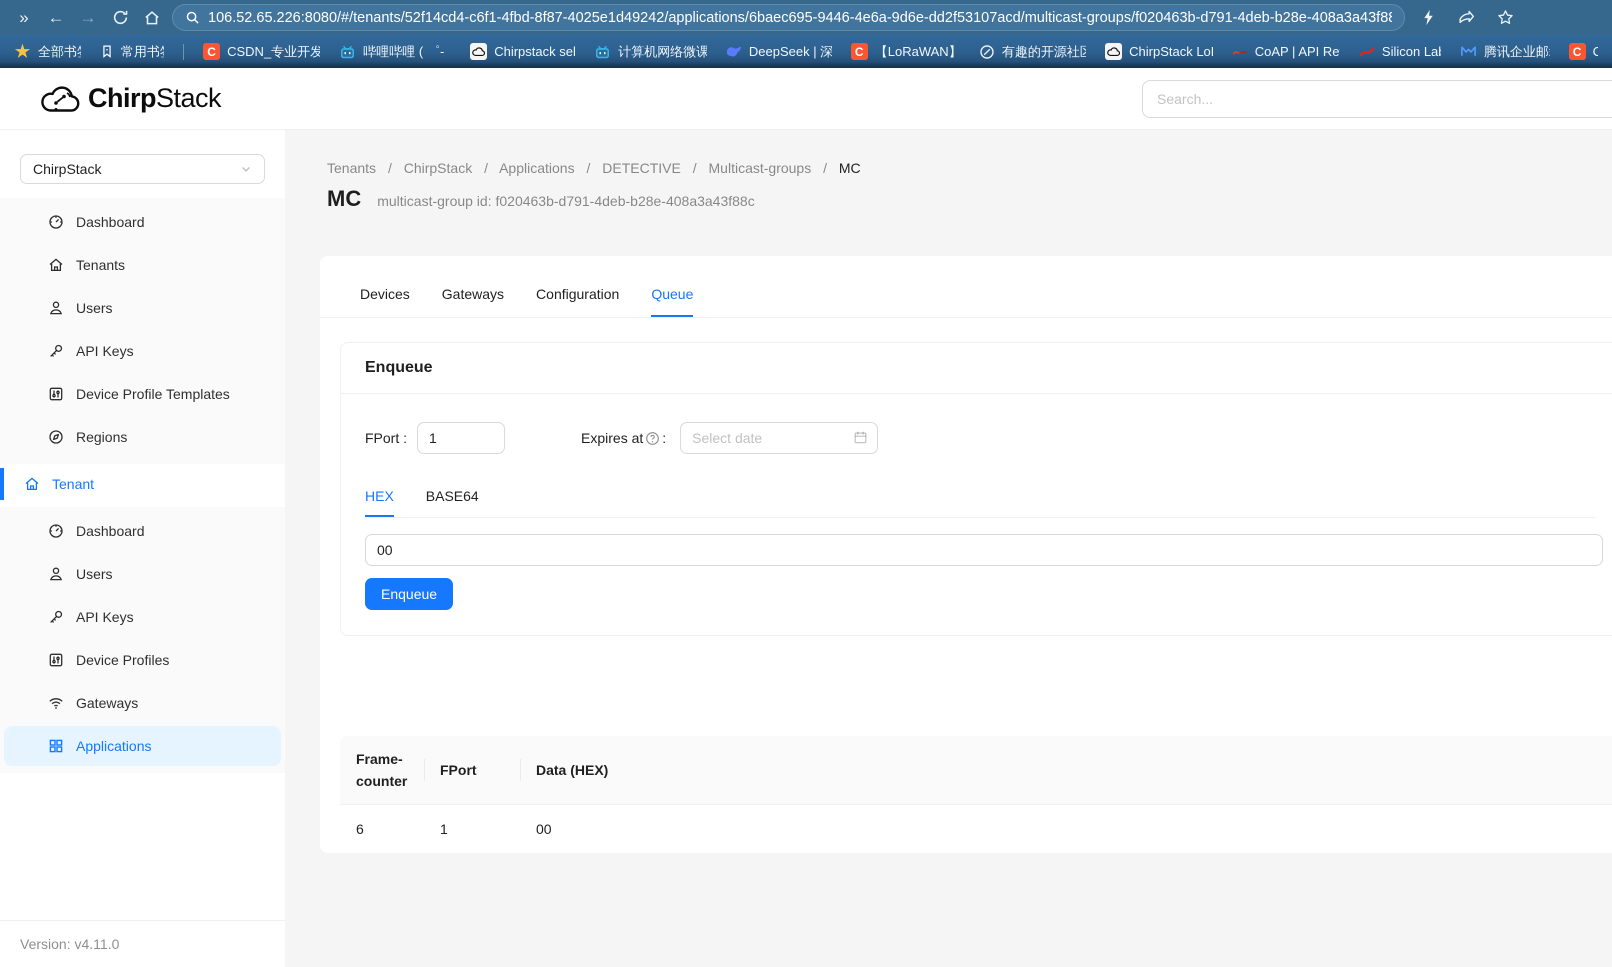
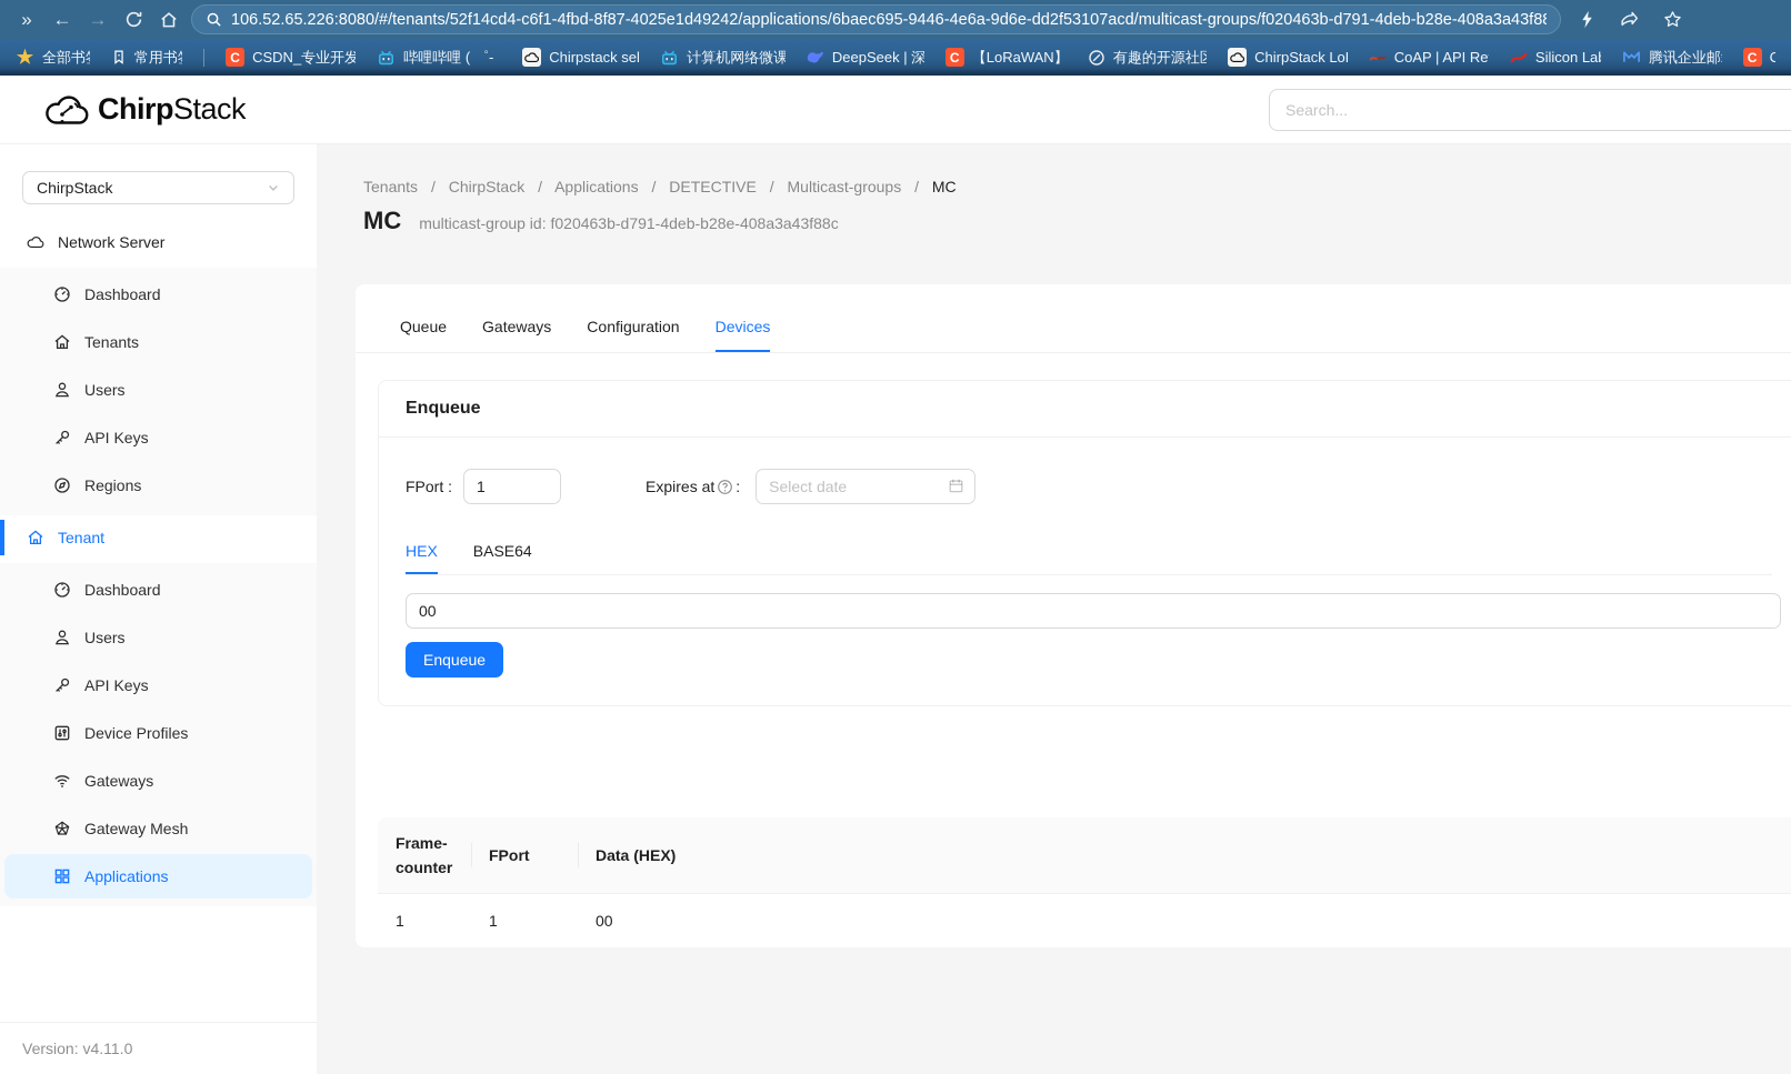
  »
  ←
  →
  106.52.65.226:8080/#/tenants/52f14cd4-c6f1-4fbd-8f87-4025e1d49242/applications/6baec695-9446-4e6a-9d6e-dd2f53107acd/multicast-groups/f020463b-d791-4deb-b28e-408a3a43f8
  ★
  全部书
  常用书
  C
  CSDN_专业开发
  哔哩哔哩 ( ゜-
  Chirpstack sel
  计算机网络微课
  DeepSeek | 深
  C
  【LoRaWAN】
  有趣的开源社
  ChirpStack Lo
  CoAP | API Re
  Silicon La
  腾讯企业邮
  C
  C
  ChirpStack
  Search...
  ChirpStack
+ Network Server
  Dashboard
  Tenants
  Users
  API Keys
- Device Profile Templates
  Regions
  Tenant
  Dashboard
  Users
  API Keys
  Device Profiles
  Gateways
+ Gateway Mesh
  Applications
  Version: v4.11.0
  Tenants / ChirpStack / Applications / DETECTIVE / Multicast-groups / MC
  MC
  multicast-group id: f020463b-d791-4deb-b28e-408a3a43f88c
- Devices
+ Queue
  Gateways
  Configuration
- Queue
+ Devices
  Enqueue
  FPort :
  1
  Expires at
  :
  Select date
  HEX
  BASE64
  00
  Enqueue
  Frame-counter	FPort	Data (HEX)
- 6	1	00
+ 1	1	00
